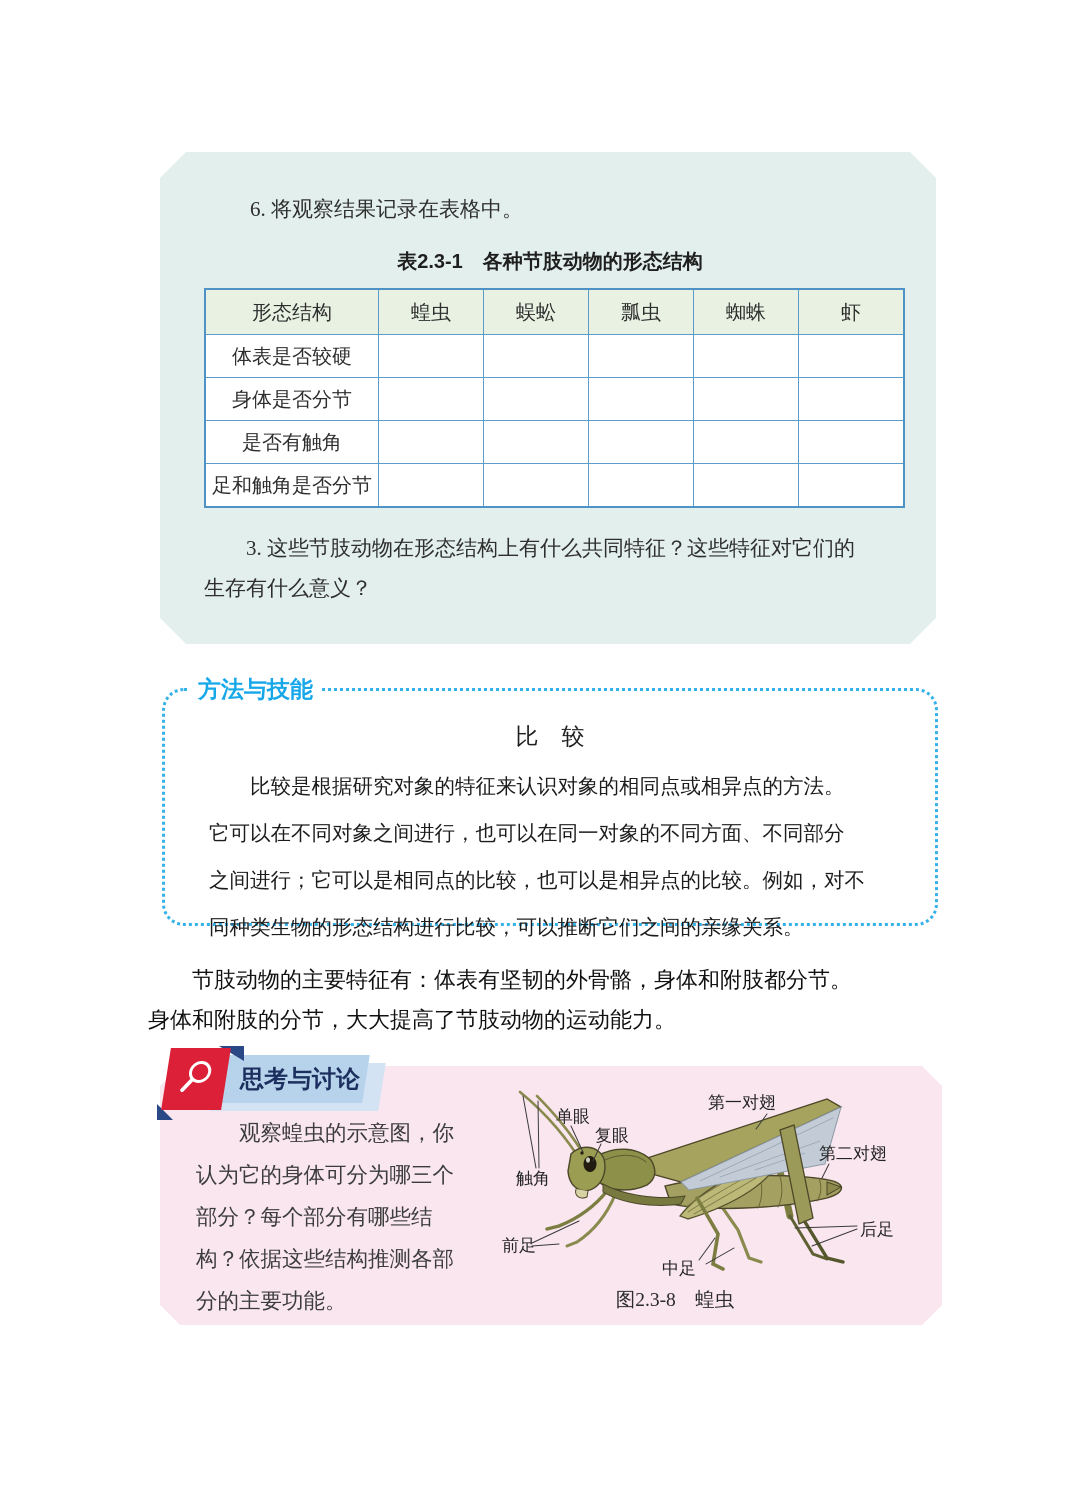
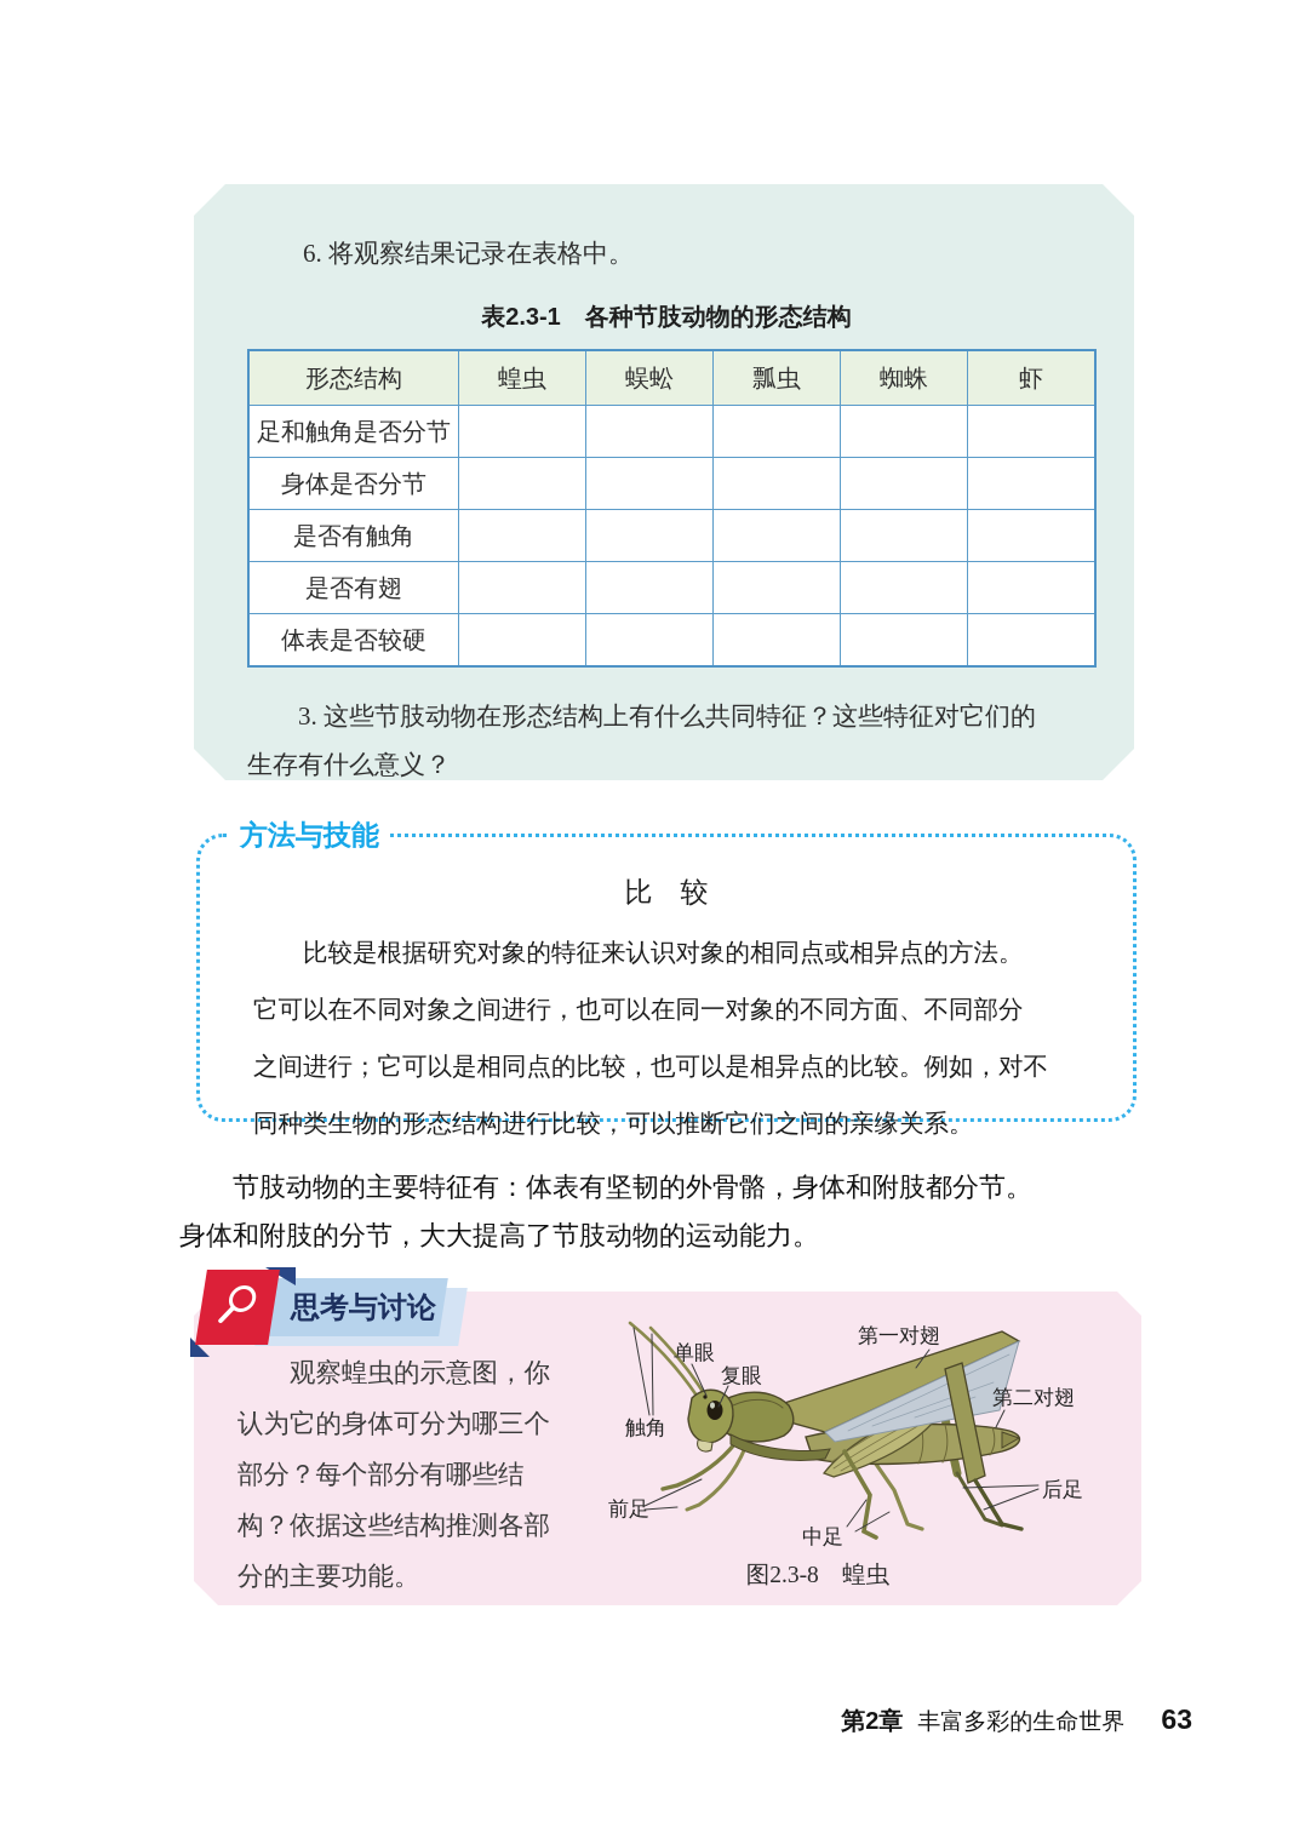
  6. 将观察结果记录在表格中。
  表2.3-1 各种节肢动物的形态结构
  形态结构	蝗虫	蜈蚣	瓢虫	蜘蛛	虾
- 体表是否较硬
+ 足和触角是否分节
  身体是否分节
  是否有触角
+ 是否有翅
- 足和触角是否分节
+ 体表是否较硬
  3. 这些节肢动物在形态结构上有什么共同特征？这些特征对它们的
  生存有什么意义？
  方法与技能
  比 较
  比较是根据研究对象的特征来认识对象的相同点或相异点的方法。
  它可以在不同对象之间进行，也可以在同一对象的不同方面、不同部分
  之间进行；它可以是相同点的比较，也可以是相异点的比较。例如，对不
  同种类生物的形态结构进行比较，可以推断它们之间的亲缘关系。
  节肢动物的主要特征有：体表有坚韧的外骨骼，身体和附肢都分节。
  身体和附肢的分节，大大提高了节肢动物的运动能力。
  观察蝗虫的示意图，你
  认为它的身体可分为哪三个
  部分？每个部分有哪些结
  构？依据这些结构推测各部
  分的主要功能。
  单眼
  复眼
  触角
  第一对翅
  第二对翅
  前足
  中足
  后足
  图2.3-8 蝗虫
  思考与讨论
+ 第2章
+ 丰富多彩的生命世界
+ 63
